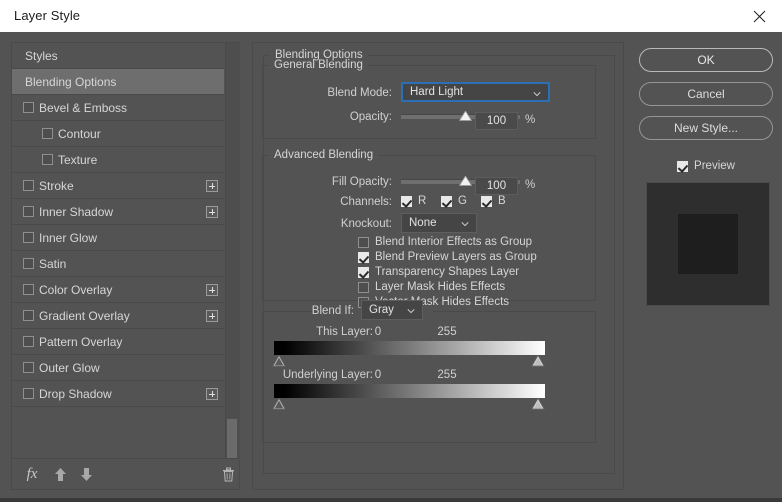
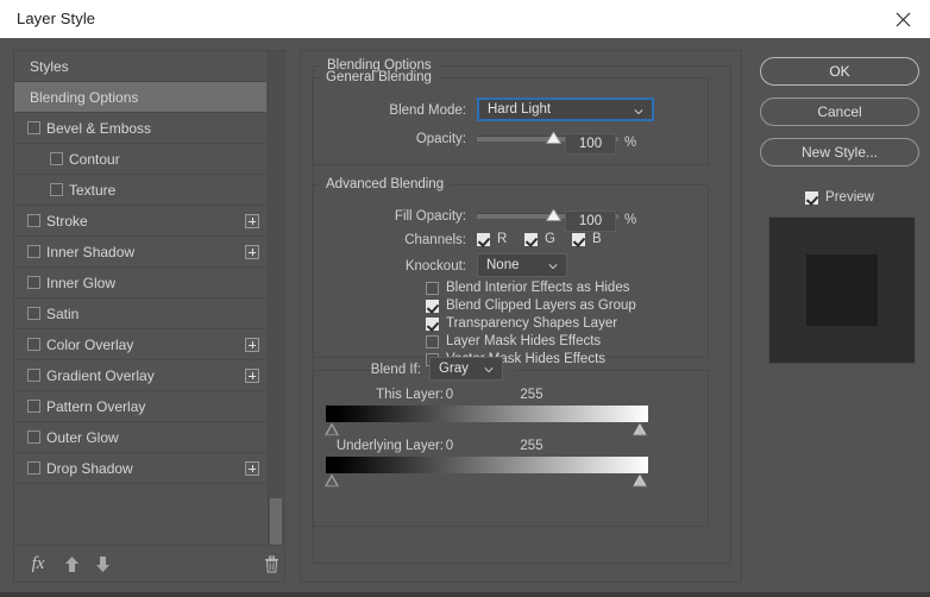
  Layer Style
  Styles
  Blending Options
  Bevel & Emboss
  Contour
  Texture
  Stroke
  Inner Shadow
  Inner Glow
  Satin
  Color Overlay
  Gradient Overlay
  Pattern Overlay
  Outer Glow
  Drop Shadow
  fx
  Blending Options
  General Blending
  Blend Mode:
  Hard Light
  Opacity:
  100
  %
  Advanced Blending
  Fill Opacity:
  100
  %
  Channels:
  R
  G
  B
  Knockout:
  None
- Blend Interior Effects as Group
+ Blend Interior Effects as Hides
- Blend Preview Layers as Group
+ Blend Clipped Layers as Group
  Transparency Shapes Layer
  Layer Mask Hides Effects
  Blend If:
  Gray
  This Layer:
  0
  255
  Underlying Layer:
  0
  255
  OK
  Cancel
  New Style...
  Preview
